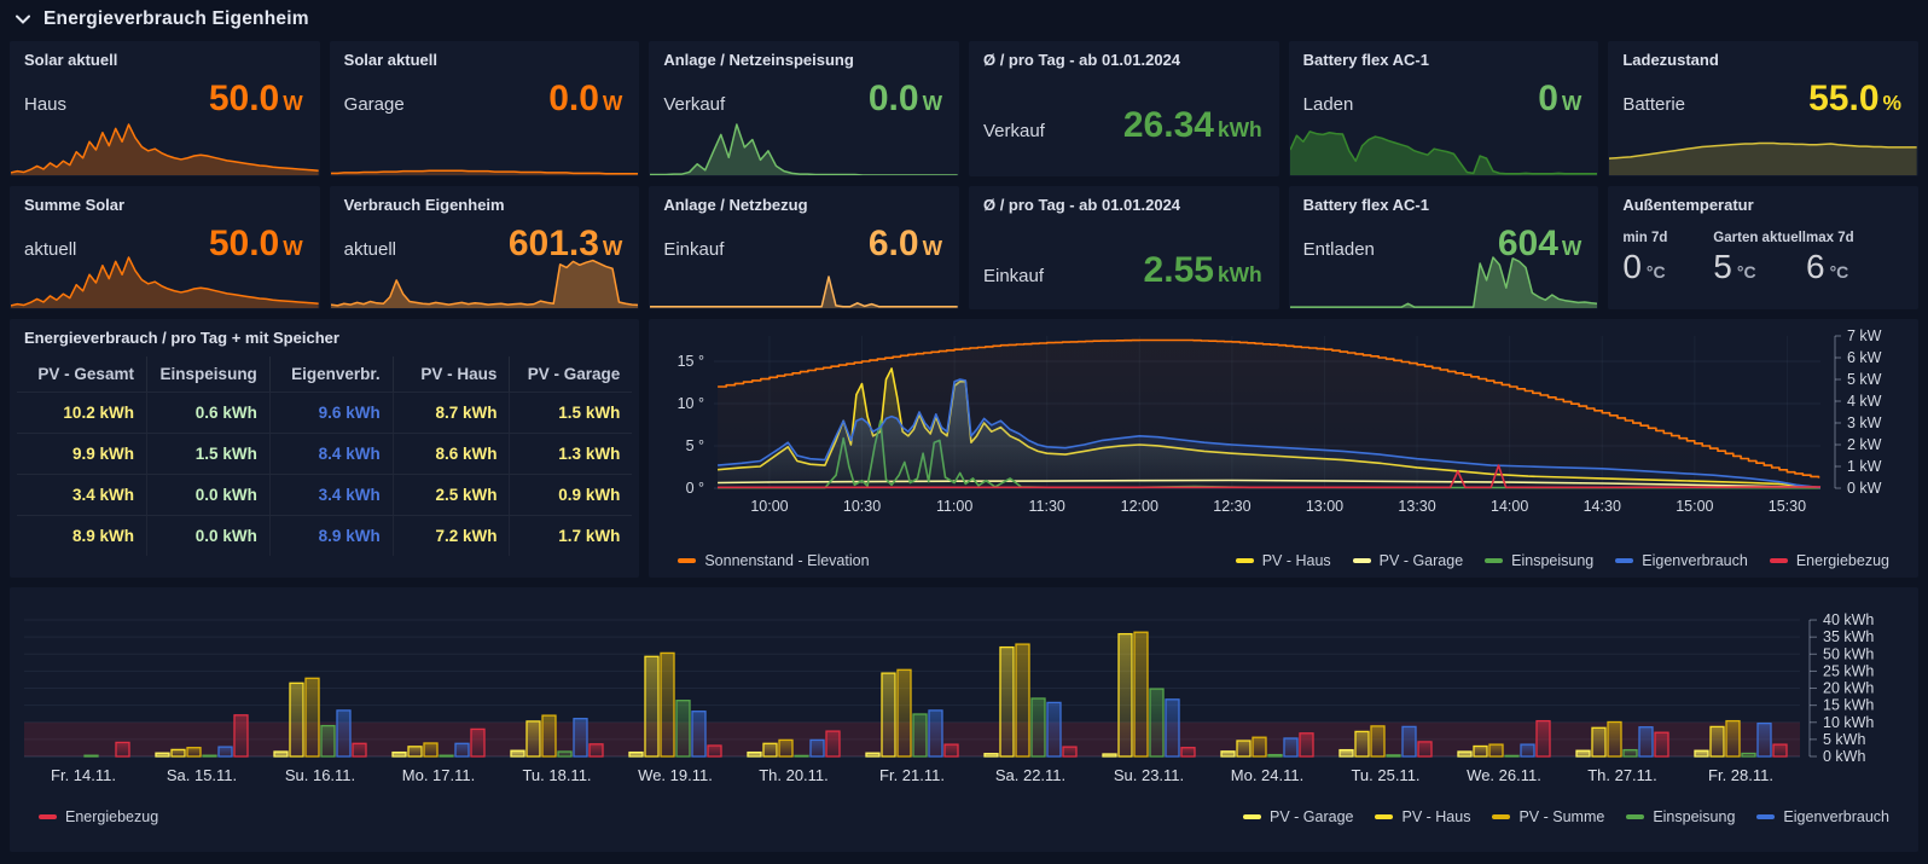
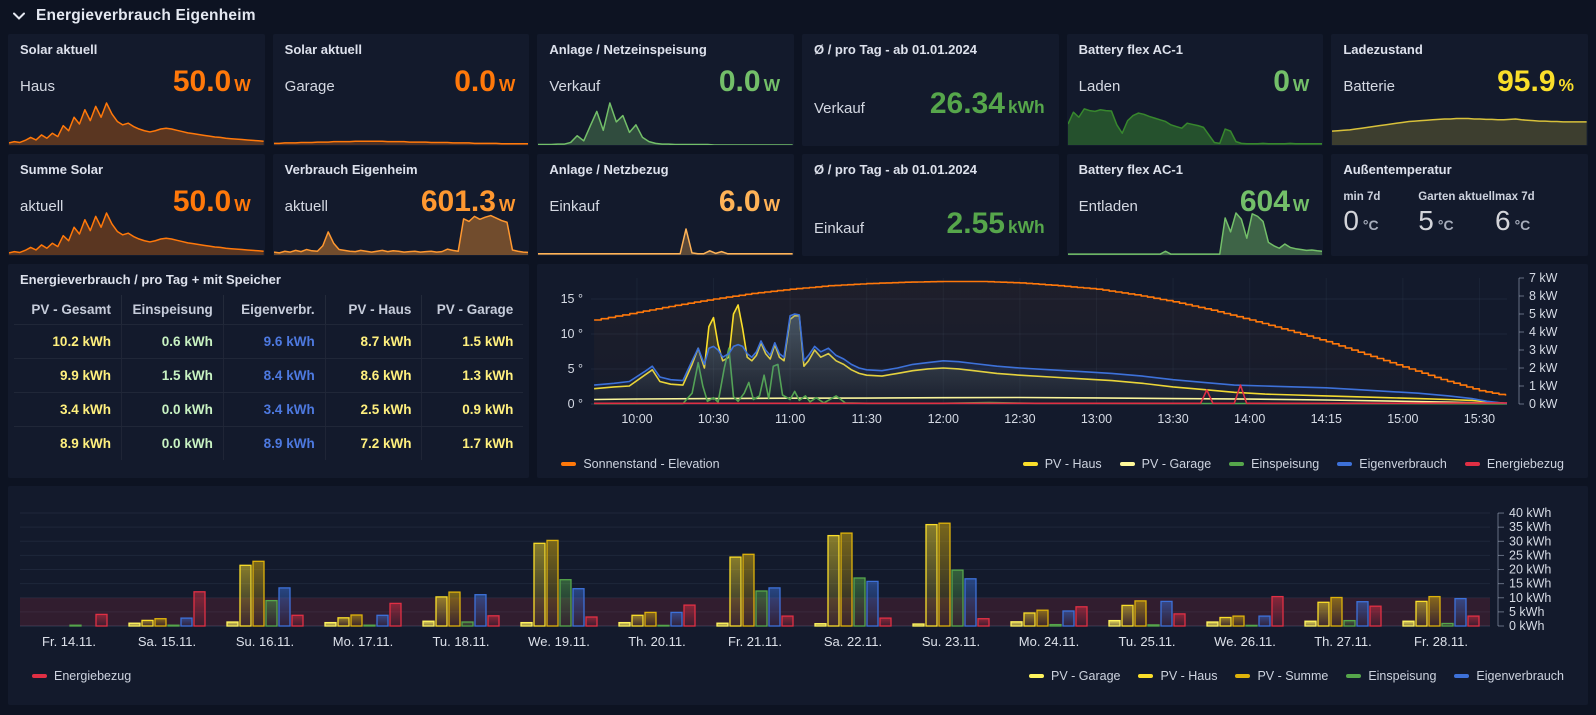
  Energieverbrauch Eigenheim
  Solar aktuell
  Haus
  50.0 W
  Solar aktuell
  Garage
  0.0 W
  Anlage / Netzeinspeisung
  Verkauf
  0.0 W
  Ø / pro Tag - ab 01.01.2024
  Verkauf
  26.34 kWh
  Battery flex AC-1
  Laden
  0 W
  Ladezustand
  Batterie
- 55.0 %
+ 95.9 %
  Summe Solar
  aktuell
  50.0 W
  Verbrauch Eigenheim
  aktuell
  601.3 W
  Anlage / Netzbezug
  Einkauf
  6.0 W
  Ø / pro Tag - ab 01.01.2024
  Einkauf
  2.55 kWh
  Battery flex AC-1
  Entladen
  604 W
  Außentemperatur
  min 7d
  0 °C
  Garten aktuell
  5 °C
  max 7d
  6 °C
  Energieverbrauch / pro Tag + mit Speicher
  PV - Gesamt
  Einspeisung
  Eigenverbr.
  PV - Haus
  PV - Garage
  10.2 kWh
  0.6 kWh
  9.6 kWh
  8.7 kWh
  1.5 kWh
  9.9 kWh
  1.5 kWh
  8.4 kWh
  8.6 kWh
  1.3 kWh
  3.4 kWh
  0.0 kWh
  3.4 kWh
  2.5 kWh
  0.9 kWh
  8.9 kWh
  0.0 kWh
  8.9 kWh
  7.2 kWh
  1.7 kWh
  10:00
  10:30
  11:00
  11:30
  12:00
  12:30
  13:00
  13:30
  14:00
- 14:30
+ 14:15
  15:00
  15:30
  0 °
  5 °
  10 °
  15 °
  0 kW
  1 kW
  2 kW
  3 kW
  4 kW
  5 kW
- 6 kW
+ 8 kW
  7 kW
  Sonnenstand - Elevation
  PV - Haus
  PV - Garage
  Einspeisung
  Eigenverbrauch
  Energiebezug
  0 kWh
  5 kWh
  10 kWh
  15 kWh
  20 kWh
  25 kWh
- 50 kWh
+ 30 kWh
  35 kWh
  40 kWh
  Fr. 14.11.
  Sa. 15.11.
  Su. 16.11.
  Mo. 17.11.
  Tu. 18.11.
  We. 19.11.
  Th. 20.11.
  Fr. 21.11.
  Sa. 22.11.
  Su. 23.11.
  Mo. 24.11.
  Tu. 25.11.
  We. 26.11.
  Th. 27.11.
  Fr. 28.11.
  Energiebezug
  PV - Garage
  PV - Haus
  PV - Summe
  Einspeisung
  Eigenverbrauch
